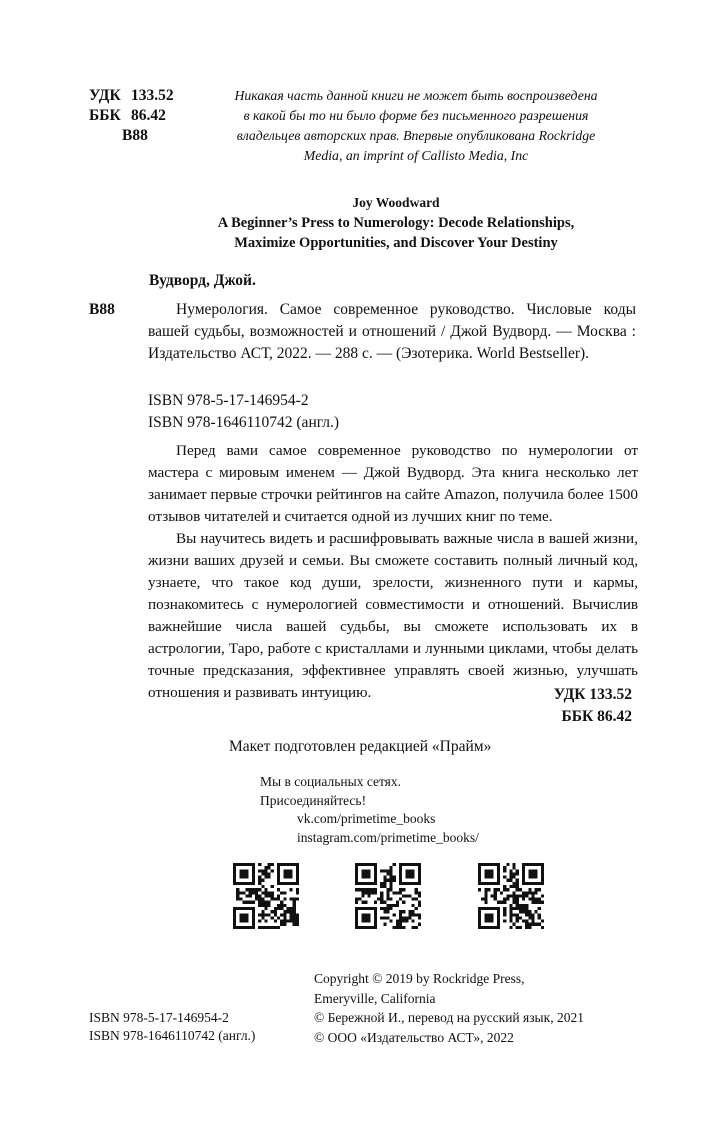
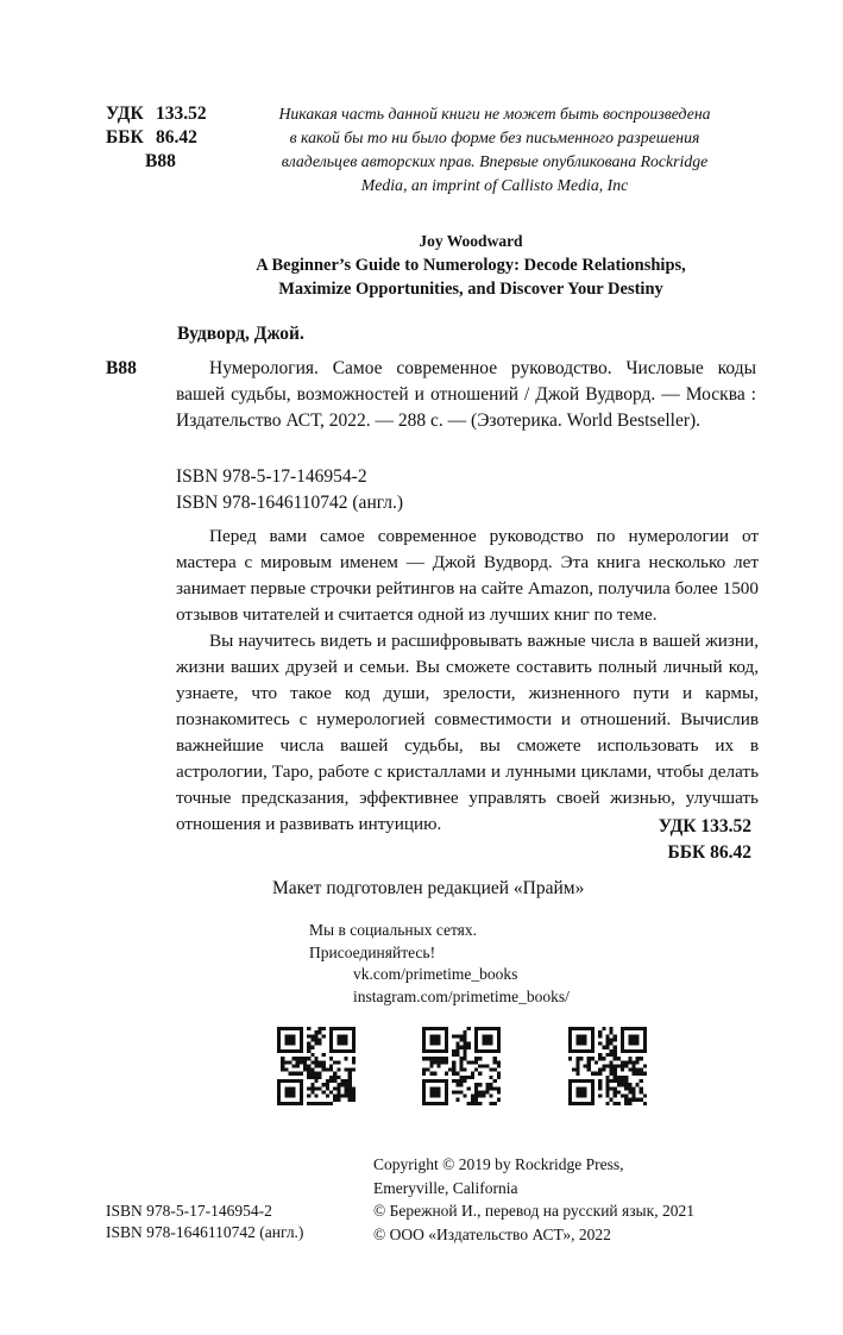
  УДК
  133.52
  ББК
  86.42
  В88
  Никакая часть данной книги не может быть воспроизведена
  в какой бы то ни было форме без письменного разрешения
  владельцев авторских прав. Впервые опубликована Rockridge
  Media, an imprint of Callisto Media, Inc
  Joy Woodward
- A Beginner’s Press to Numerology: Decode Relationships,
+ A Beginner’s Guide to Numerology: Decode Relationships,
  Maximize Opportunities, and Discover Your Destiny
  Вудворд, Джой.
  В88
  Нумерология. Самое современное руководство. Числовые коды вашей судьбы, возможностей и отношений / Джой Вуд­ворд. — Москва : Издательство АСТ, 2022. — 288 с. — (Эзотерика. World Bestseller).
  ISBN 978-5-17-146954-2
  ISBN 978-1646110742 (англ.)
  Перед вами самое современное руководство по нумерологии от мастера с мировым именем — Джой Вудворд. Эта книга несколько лет занимает первые строчки рейтингов на сайте Amazon, получила более 1500 отзывов читателей и считается одной из лучших книг по теме.
  Вы научитесь видеть и расшифровывать важные числа в вашей жизни, жизни ваших друзей и семьи. Вы сможете составить полный личный код, узнаете, что такое код души, зрелости, жизненного пути и кармы, познакомитесь с нумерологией совместимости и отношений. Вычислив важнейшие числа вашей судьбы, вы сможете использовать их в астрологии, Таро, работе с кристаллами и лунными циклами, что­бы делать точные предсказания, эффективнее управлять своей жизнью, улучшать отношения и развивать интуицию.
  УДК 133.52
  ББК 86.42
  Макет подготовлен редакцией «Прайм»
  Мы в социальных сетях.
  Присоединяйтесь!
  vk.com/primetime_books
  instagram.com/primetime_books/
  ISBN 978-5-17-146954-2
  ISBN 978-1646110742 (англ.)
  Copyright © 2019 by Rockridge Press,
  Emeryville, California
  © Бережной И., перевод на русский язык, 2021
  © ООО «Издательство АСТ», 2022
